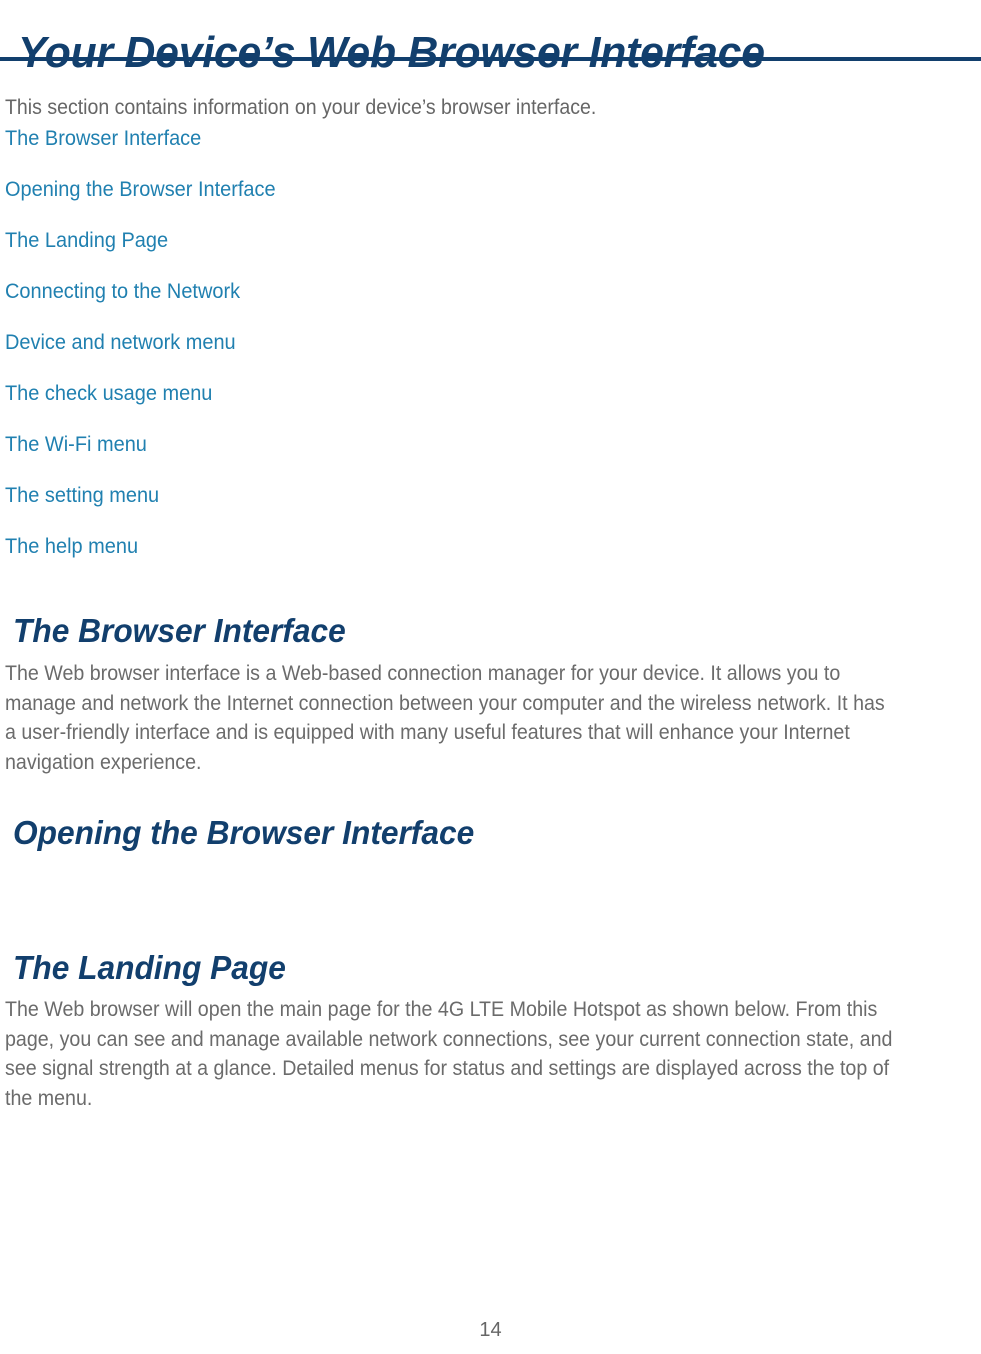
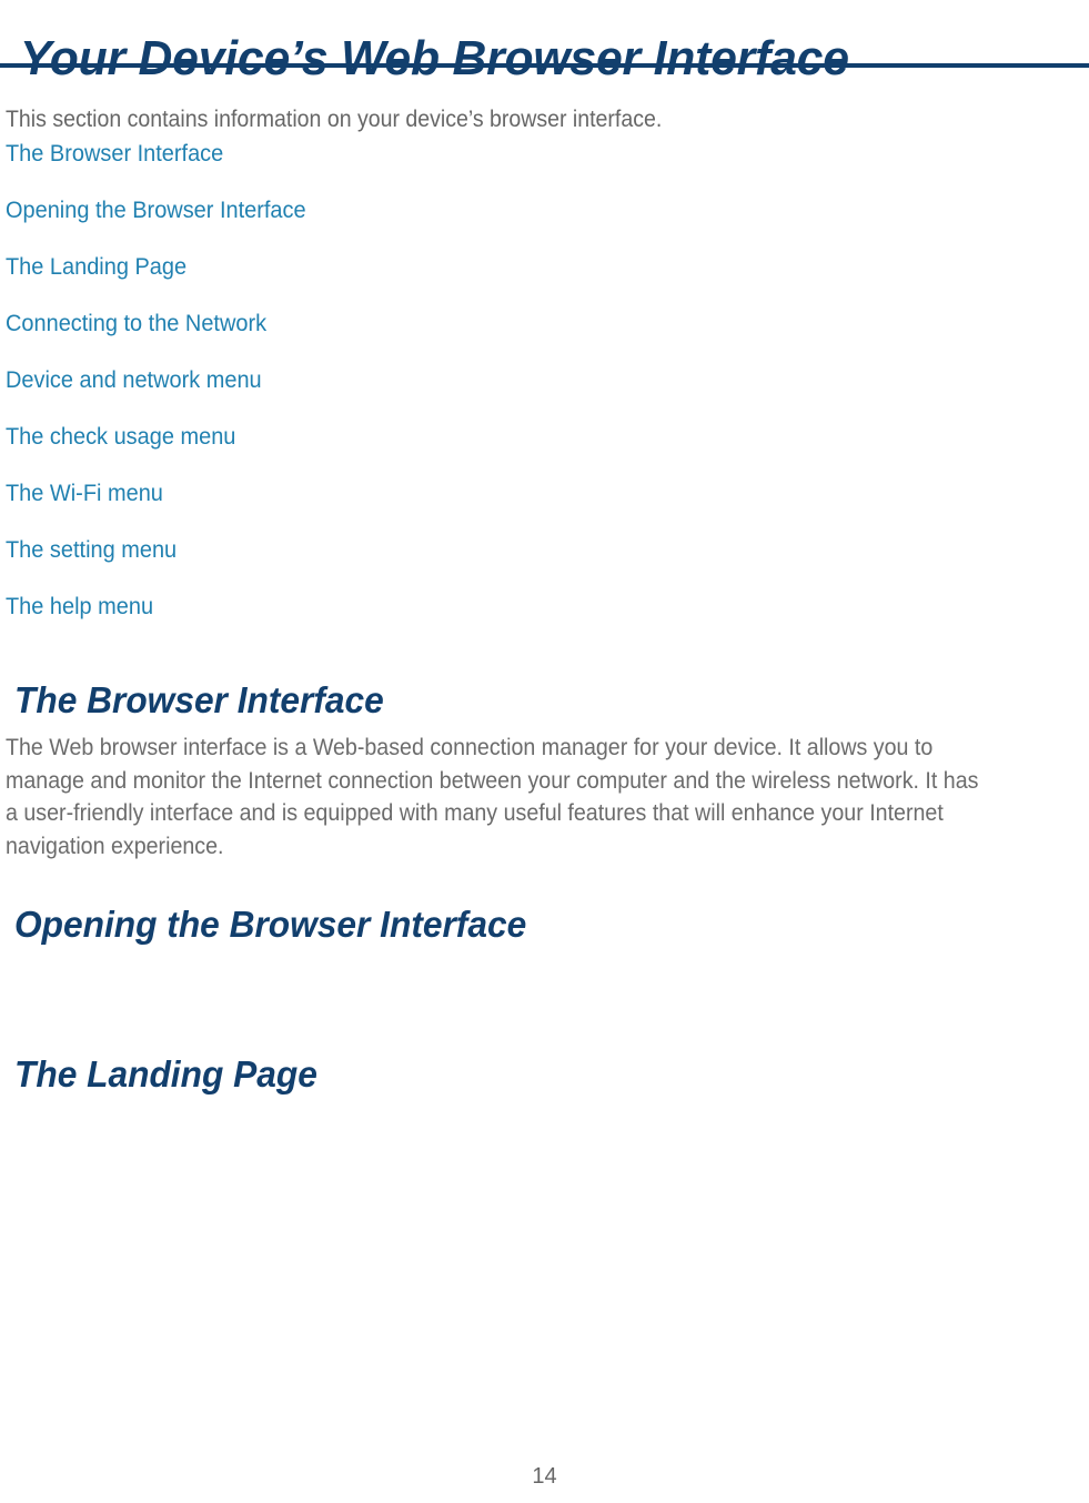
  Your Device’s Web Browser Interface
  This section contains information on your device’s browser interface.
  The Browser Interface
  Opening the Browser Interface
  The Landing Page
  Connecting to the Network
  Device and network menu
  The check usage menu
  The Wi-Fi menu
  The setting menu
  The help menu
  The Browser Interface
- The Web browser interface is a Web-based connection manager for your device. It allows you to manage and network the Internet connection between your computer and the wireless network. It has a user-friendly interface and is equipped with many useful features that will enhance your Internet navigation experience.
+ The Web browser interface is a Web-based connection manager for your device. It allows you to manage and monitor the Internet connection between your computer and the wireless network. It has a user-friendly interface and is equipped with many useful features that will enhance your Internet navigation experience.
  Opening the Browser Interface
  The Landing Page
- The Web browser will open the main page for the 4G LTE Mobile Hotspot as shown below. From this page, you can see and manage available network connections, see your current connection state, and see signal strength at a glance. Detailed menus for status and settings are displayed across the top of the menu.
  14
